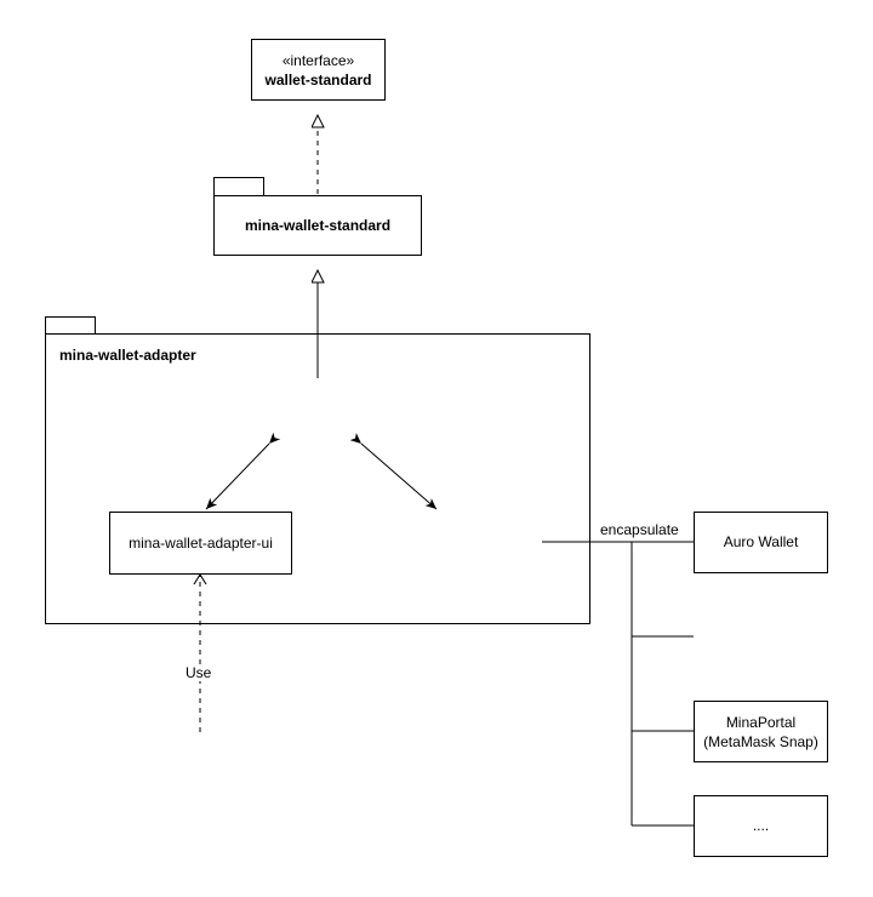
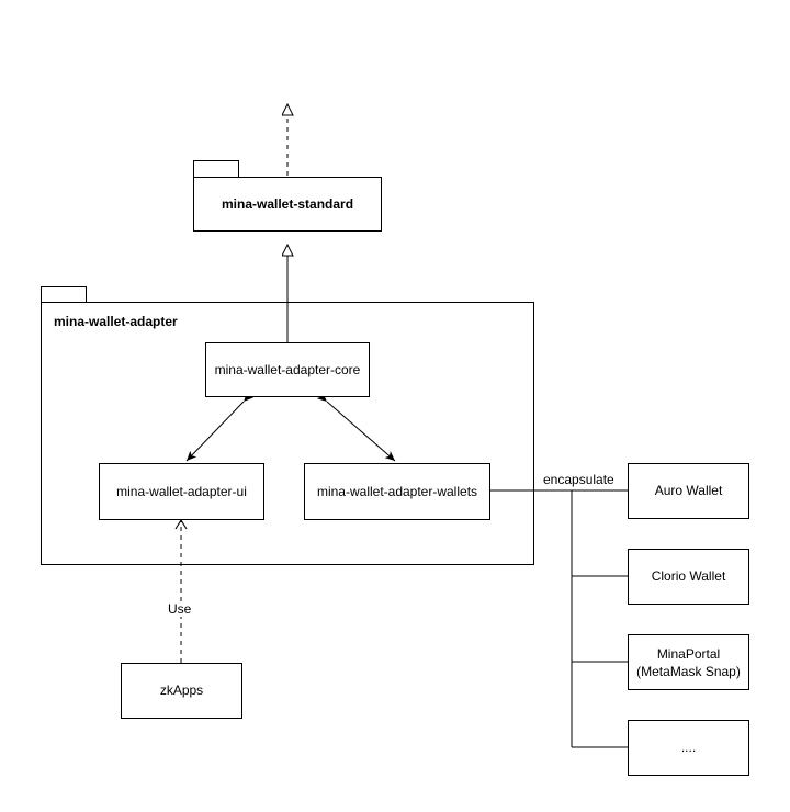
- «interface»
- wallet-standard
  mina-wallet-standard
  mina-wallet-adapter
+ mina-wallet-adapter-core
  mina-wallet-adapter-ui
+ mina-wallet-adapter-wallets
+ zkApps
  Auro Wallet
+ Clorio Wallet
  MinaPortal
  (MetaMask Snap)
  ....
  encapsulate
  Use
